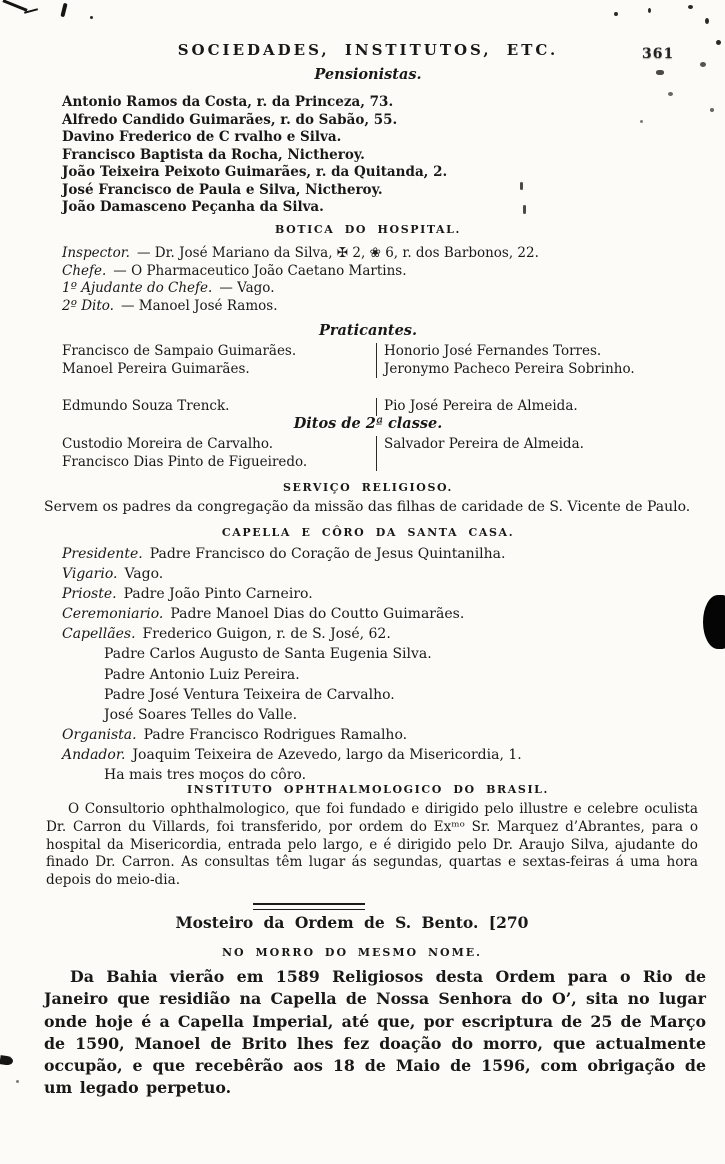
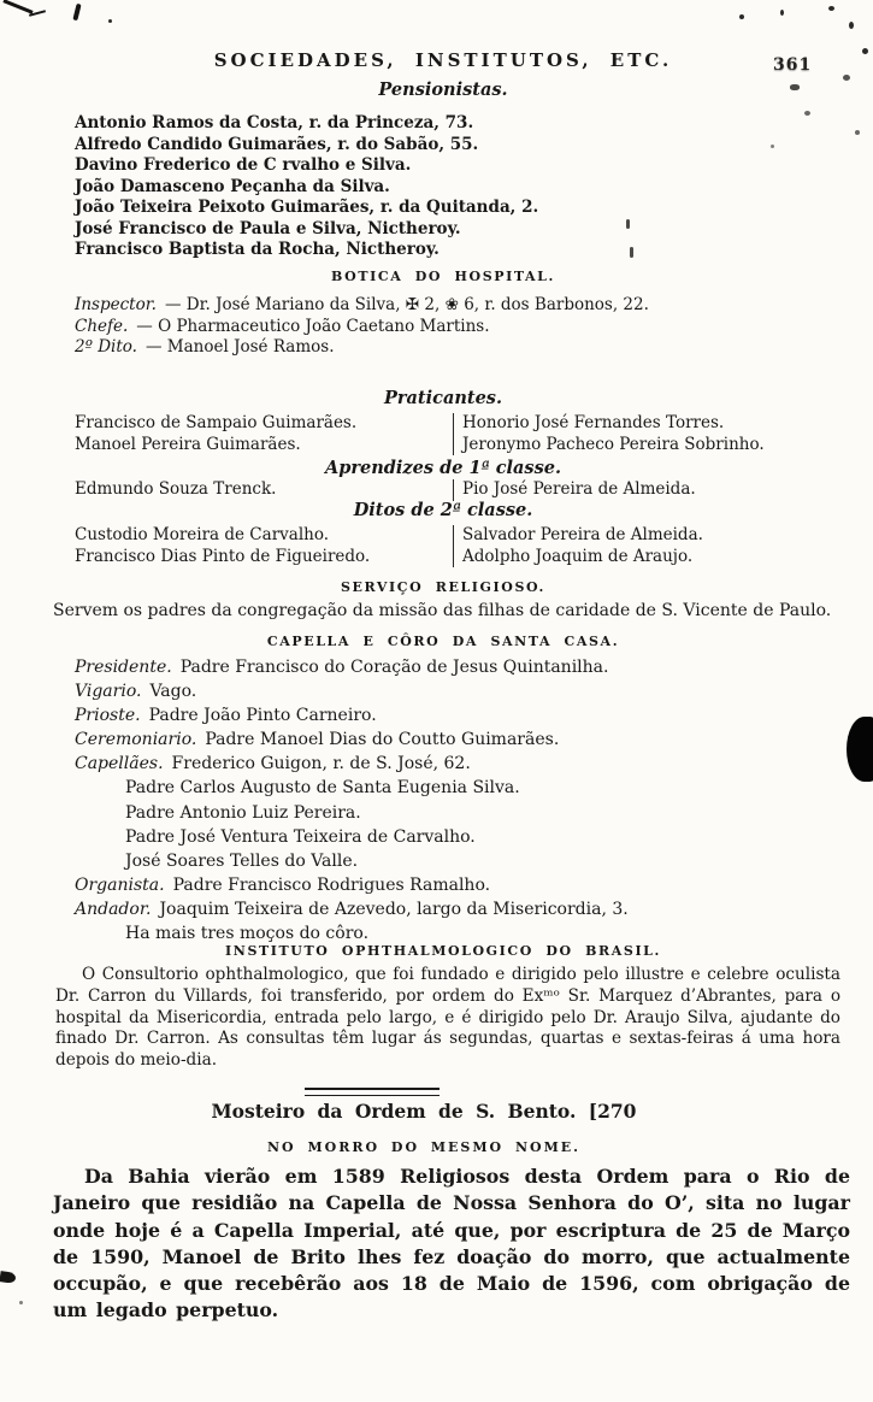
  SOCIEDADES, INSTITUTOS, ETC.
  361
  Pensionistas.
  Antonio Ramos da Costa, r. da Princeza, 73.
  Alfredo Candido Guimarães, r. do Sabão, 55.
  Davino Frederico de C rvalho e Silva.
- Francisco Baptista da Rocha, Nictheroy.
+ João Damasceno Peçanha da Silva.
  João Teixeira Peixoto Guimarães, r. da Quitanda, 2.
  José Francisco de Paula e Silva, Nictheroy.
- João Damasceno Peçanha da Silva.
+ Francisco Baptista da Rocha, Nictheroy.
  BOTICA DO HOSPITAL.
  Inspector. — Dr. José Mariano da Silva, ✠ 2, ❀ 6, r. dos Barbonos, 22.
  Chefe. — O Pharmaceutico João Caetano Martins.
- 1º Ajudante do Chefe. — Vago.
  2º Dito. — Manoel José Ramos.
  Praticantes.
  Francisco de Sampaio Guimarães.
  Manoel Pereira Guimarães.
  Honorio José Fernandes Torres.
  Jeronymo Pacheco Pereira Sobrinho.
+ Aprendizes de 1ª classe.
  Edmundo Souza Trenck.
  Pio José Pereira de Almeida.
  Ditos de 2ª classe.
  Custodio Moreira de Carvalho.
  Francisco Dias Pinto de Figueiredo.
  Salvador Pereira de Almeida.
+ Adolpho Joaquim de Araujo.
  SERVIÇO RELIGIOSO.
  Servem os padres da congregação da missão das filhas de caridade de S. Vicente de Paulo.
  CAPELLA E CÔRO DA SANTA CASA.
  Presidente. Padre Francisco do Coração de Jesus Quintanilha.
  Vigario. Vago.
  Prioste. Padre João Pinto Carneiro.
  Ceremoniario. Padre Manoel Dias do Coutto Guimarães.
  Capellães. Frederico Guigon, r. de S. José, 62.
  Padre Carlos Augusto de Santa Eugenia Silva.
  Padre Antonio Luiz Pereira.
  Padre José Ventura Teixeira de Carvalho.
  José Soares Telles do Valle.
  Organista. Padre Francisco Rodrigues Ramalho.
- Andador. Joaquim Teixeira de Azevedo, largo da Misericordia, 1.
+ Andador. Joaquim Teixeira de Azevedo, largo da Misericordia, 3.
  Ha mais tres moços do côro.
  INSTITUTO OPHTHALMOLOGICO DO BRASIL.
  O Consultorio ophthalmologico, que foi fundado e dirigido pelo illustre e celebre oculista Dr. Carron du Villards, foi transferido, por ordem do Exᵐᵒ Sr. Marquez d’Abrantes, para o hospital da Misericordia, entrada pelo largo, e é dirigido pelo Dr. Araujo Silva, ajudante do finado Dr. Carron. As consultas têm lugar ás segundas, quartas e sextas-feiras á uma hora depois do meio-dia.
  Mosteiro da Ordem de S. Bento. [270
  NO MORRO DO MESMO NOME.
  Da Bahia vierão em 1589 Religiosos desta Ordem para o Rio de Janeiro que residião na Capella de Nossa Senhora do O’, sita no lugar onde hoje é a Capella Imperial, até que, por escriptura de 25 de Março de 1590, Manoel de Brito lhes fez doação do morro, que actualmente occupão, e que recebêrão aos 18 de Maio de 1596, com obrigação de um legado perpetuo.
